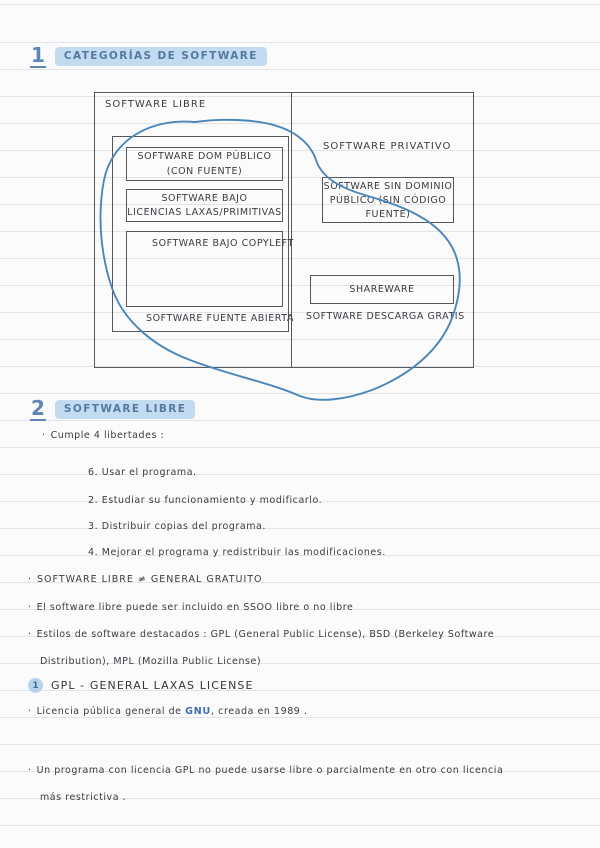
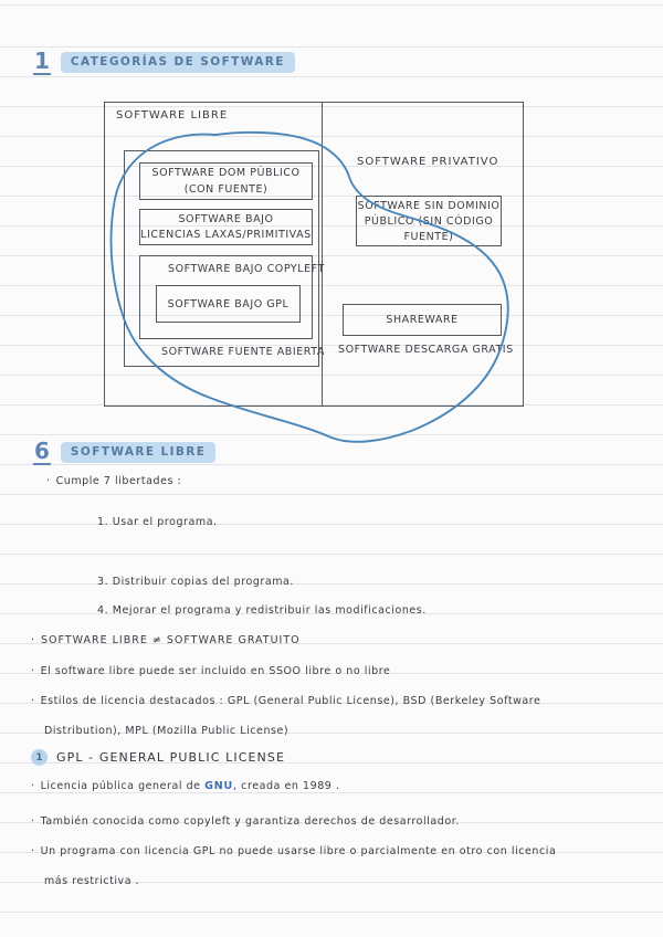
  1
  CATEGORÍAS DE SOFTWARE
  SOFTWARE LIBRE
  SOFTWARE PRIVATIVO
  SOFTWARE FUENTE ABIERTA
  SOFTWARE DOM PÚBLICO
  (CON FUENTE)
  SOFTWARE BAJO
  LICENCIAS LAXAS/PRIMITIVAS
  SOFTWARE BAJO COPYLEFT
+ SOFTWARE BAJO GPL
  SOTWARE SIN DOMINIO
  PÚBLICOSIN CÓDIGO
  FUENTE)
  SHAREWARE
  SOFTWARE DESCARGA GRAIS
- 2
+ 6
  SOFTWARE LIBRE
- · Cumple 4 libertades :
+ · Cumple 7 libertades :
- 6. Usar el programa.
+ 1. Usar el programa.
- 2. Estudiar su funcionamiento y modificarlo.
  3. Distribuir copias del programa.
  4. Mejorar el programa y redistribuir las modificaciones.
- · SOFTWARE LIBRE ≠ GENERAL GRATUITO
+ · SOFTWARE LIBRE ≠ SOFTWARE GRATUITO
  · El software libre puede ser incluido en SSOO libre o no libre
- · Estilos de software destacados : GPL (General Public License), BSD (Berkeley Software
+ · Estilos de licencia destacados : GPL (General Public License), BSD (Berkeley Software
  Distribution), MPL (Mozilla Public License)
  1
- GPL - GENERAL LAXAS LICENSE
+ GPL - GENERAL PUBLIC LICENSE
  · Licencia pública general de GNU, creada en 1989 .
+ · También conocida como copyleft y garantiza derechos de desarrollador.
  · Un programa con licencia GPL no puede usarse libre o parcialmente en otro con licencia
  más restrictiva .
